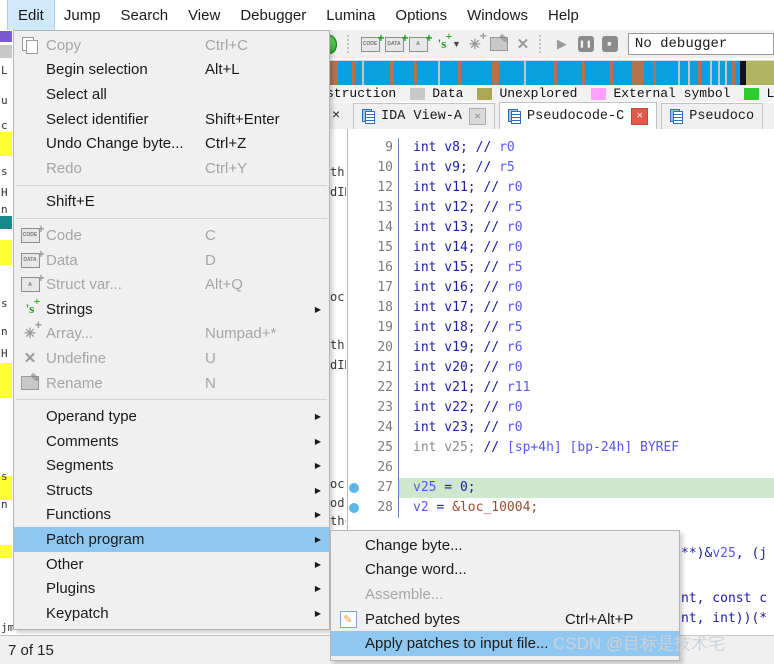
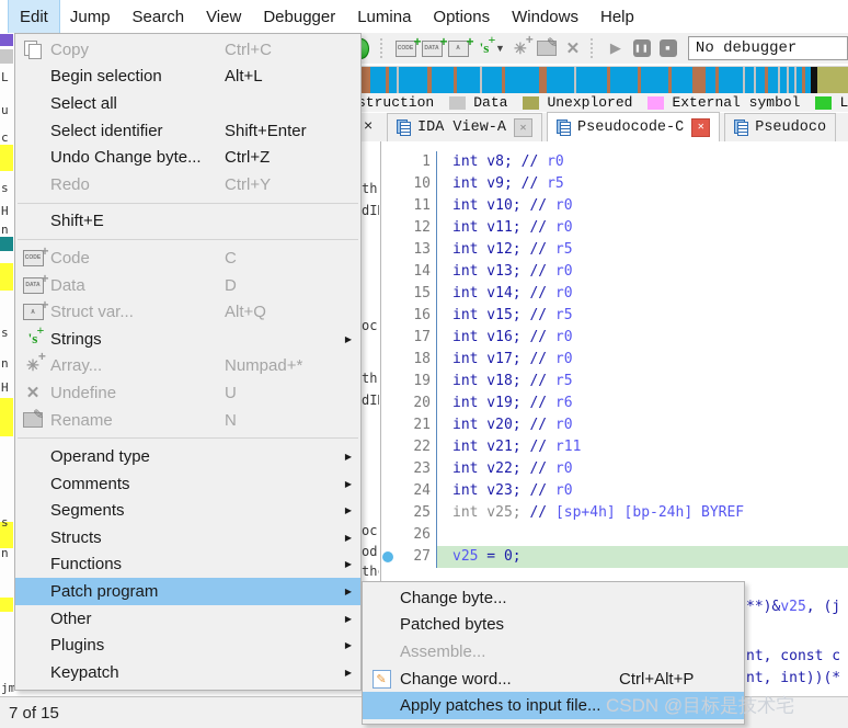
  Edit
  Jump
  Search
  View
  Debugger
  Lumina
  Options
  Windows
  Help
  +
  +
  +
  's
  +
  ▼
  ✳
  +
  ✎
  ✕
  ▶
  No debugger
  truction
  Data
  Unexplored
  External symbol
  ×
  IDA View-A
  ✕
  Pseudocode-C
  ✕
  Pseudoco
- 9
+ 1
  int v8; // r0
  10
  int v9; // r5
+ 11
+ int v10; // r0
  12
  int v11; // r0
  13
  int v12; // r5
  14
  int v13; // r0
  15
  int v14; // r0
  16
  int v15; // r5
  17
  int v16; // r0
  18
  int v17; // r0
  19
  int v18; // r5
  20
  int v19; // r6
  21
  int v20; // r0
  22
  int v21; // r11
  23
  int v22; // r0
  24
  int v23; // r0
  25
  int v25; // [sp+4h] [bp-24h] BYREF
  26
  27
  v25 = 0;
- 28
- v2 = &loc_10004;
  th
  oc
  th
  oc
  od
  **)&v25, (j
  nt, const c
  nt, int))(*
  L
  u
  c
  s
  H
  n
  s
  n
  H
  s
  n
  jm
  7 of 15
  Copy
  Ctrl+C
  Begin selection
  Alt+L
  Select all
  Select identifier
  Shift+Enter
  Undo Change byte...
  Ctrl+Z
  Redo
  Ctrl+Y
  Shift+E
  +
  Code
  C
  +
  Data
  D
  +
  Struct var...
  Alt+Q
  's
  +
  Strings
  ▶
  ✳
  +
  Array...
  Numpad+*
  ✕
  Undefine
  U
  ✎
  Rename
  N
  Operand type
  ▶
  Comments
  ▶
  Segments
  ▶
  Structs
  ▶
  Functions
  ▶
  Patch program
  ▶
  Other
  ▶
  Plugins
  ▶
  Keypatch
  ▶
  Change byte...
- Change word...
+ Patched bytes
  Assemble...
  ✎
- Patched bytes
+ Change word...
  Ctrl+Alt+P
  Apply patches to input file...
  CSDN @目标是技术宅
